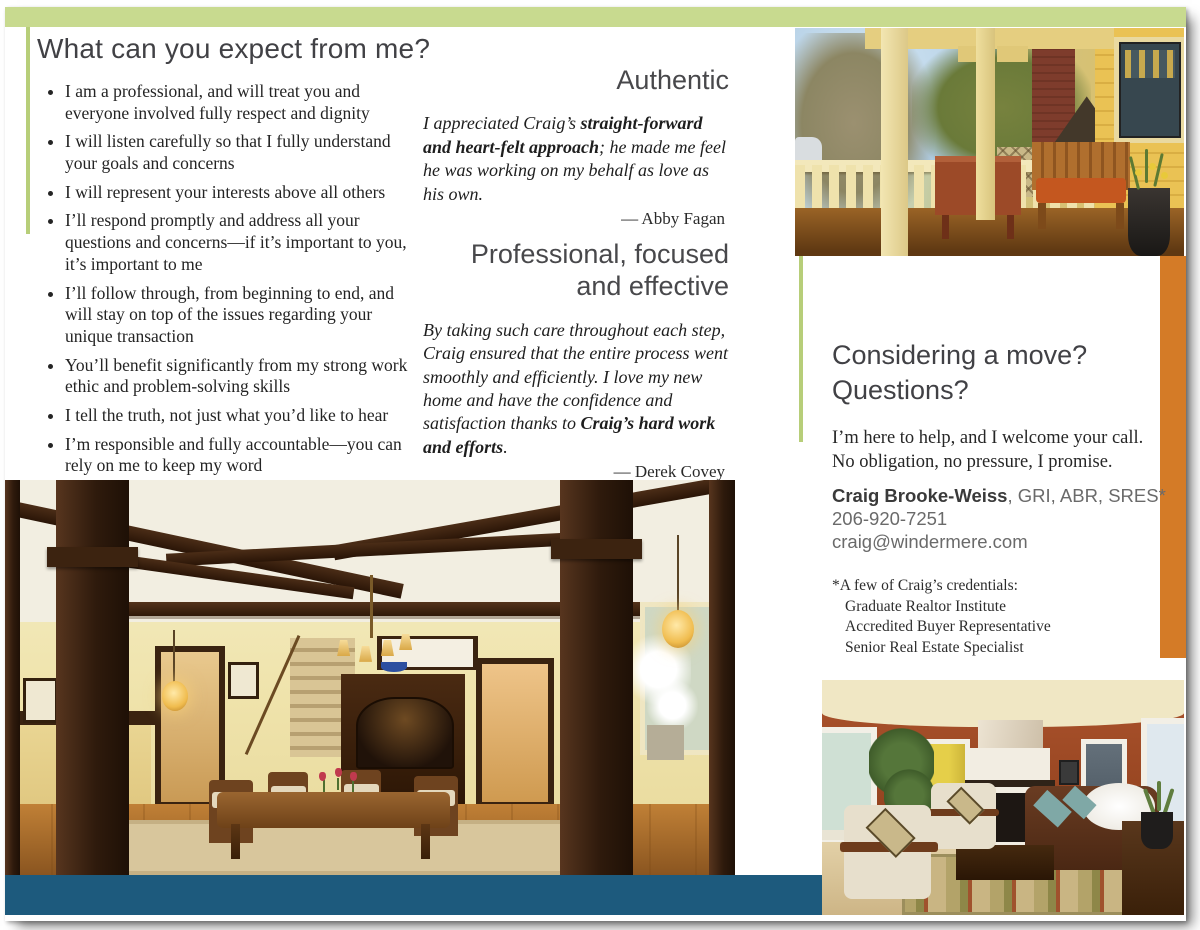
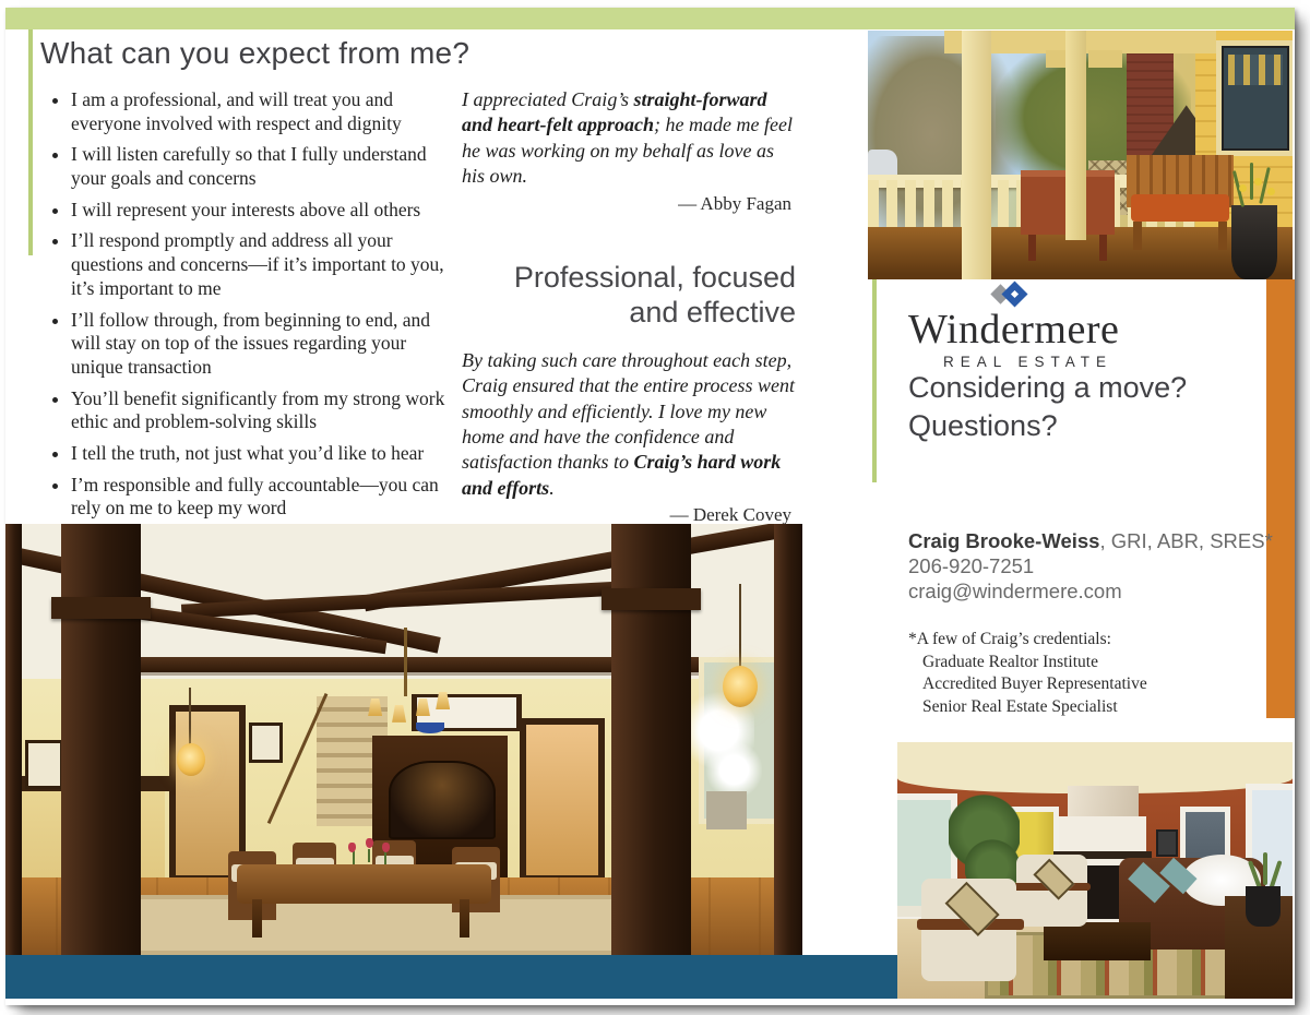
  What can you expect from me?
- I am a professional, and will treat you and everyone involved fully respect and dignity
+ I am a professional, and will treat you and everyone involved with respect and dignity
  I will listen carefully so that I fully understand your goals and concerns
  I will represent your interests above all others
  I’ll respond promptly and address all your questions and concerns—if it’s important to you, it’s important to me
  I’ll follow through, from beginning to end, and will stay on top of the issues regarding your unique transaction
  You’ll benefit significantly from my strong work ethic and problem-solving skills
  I tell the truth, not just what you’d like to hear
  I’m responsible and fully accountable—you can rely on me to keep my word
- Authentic
  I appreciated Craig’s straight-forward and heart-felt approach; he made me feel he was working on my behalf as love as his own.
  — Abby Fagan
  Professional, focused and effective
  By taking such care throughout each step, Craig ensured that the entire process went smoothly and efficiently. I love my new home and have the confidence and satisfaction thanks to Craig’s hard work and efforts.
  — Derek Covey
+ Windermere
+ REAL ESTATE
  Considering a move? Questions?
- I’m here to help, and I welcome your call.
- No obligation, no pressure, I promise.
  Craig Brooke-Weiss, GRI, ABR, SRES*
  206-920-7251
  craig@windermere.com
  *A few of Craig’s credentials:
  Graduate Realtor Institute
  Accredited Buyer Representative
  Senior Real Estate Specialist
